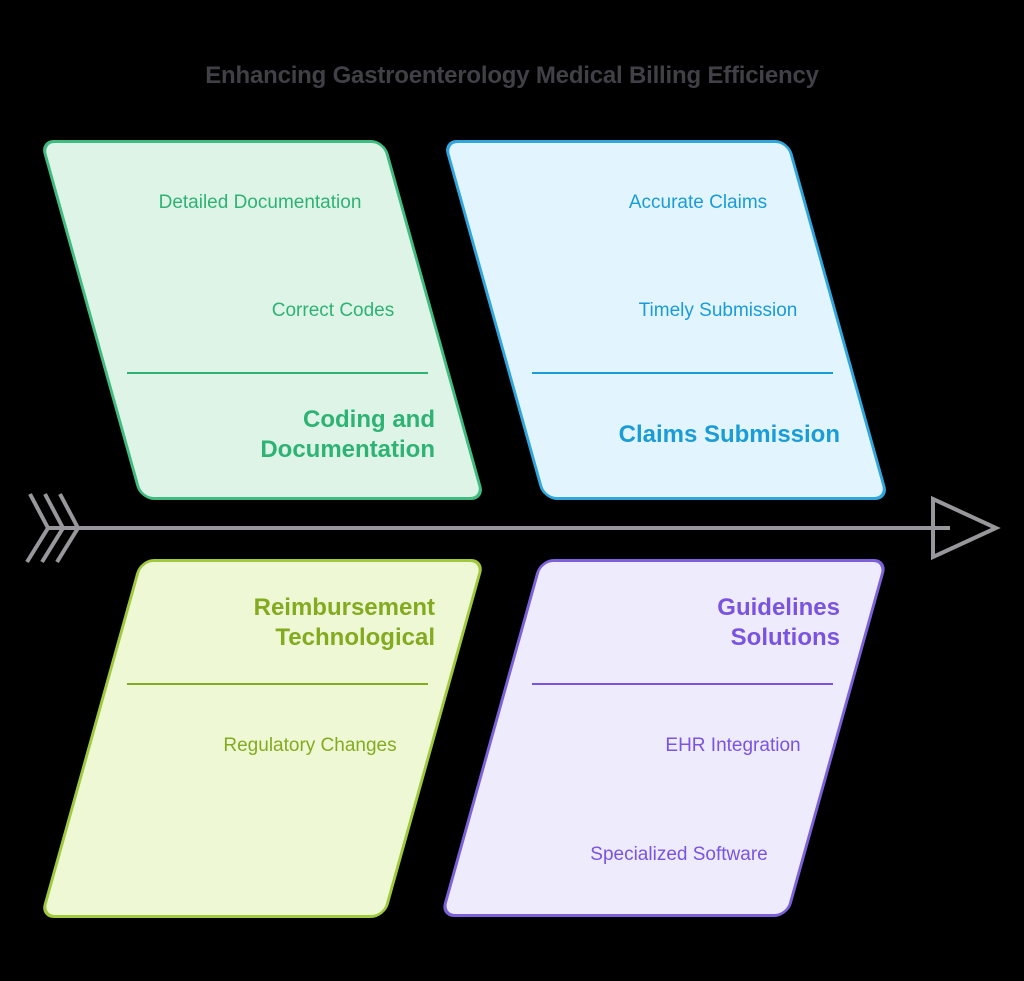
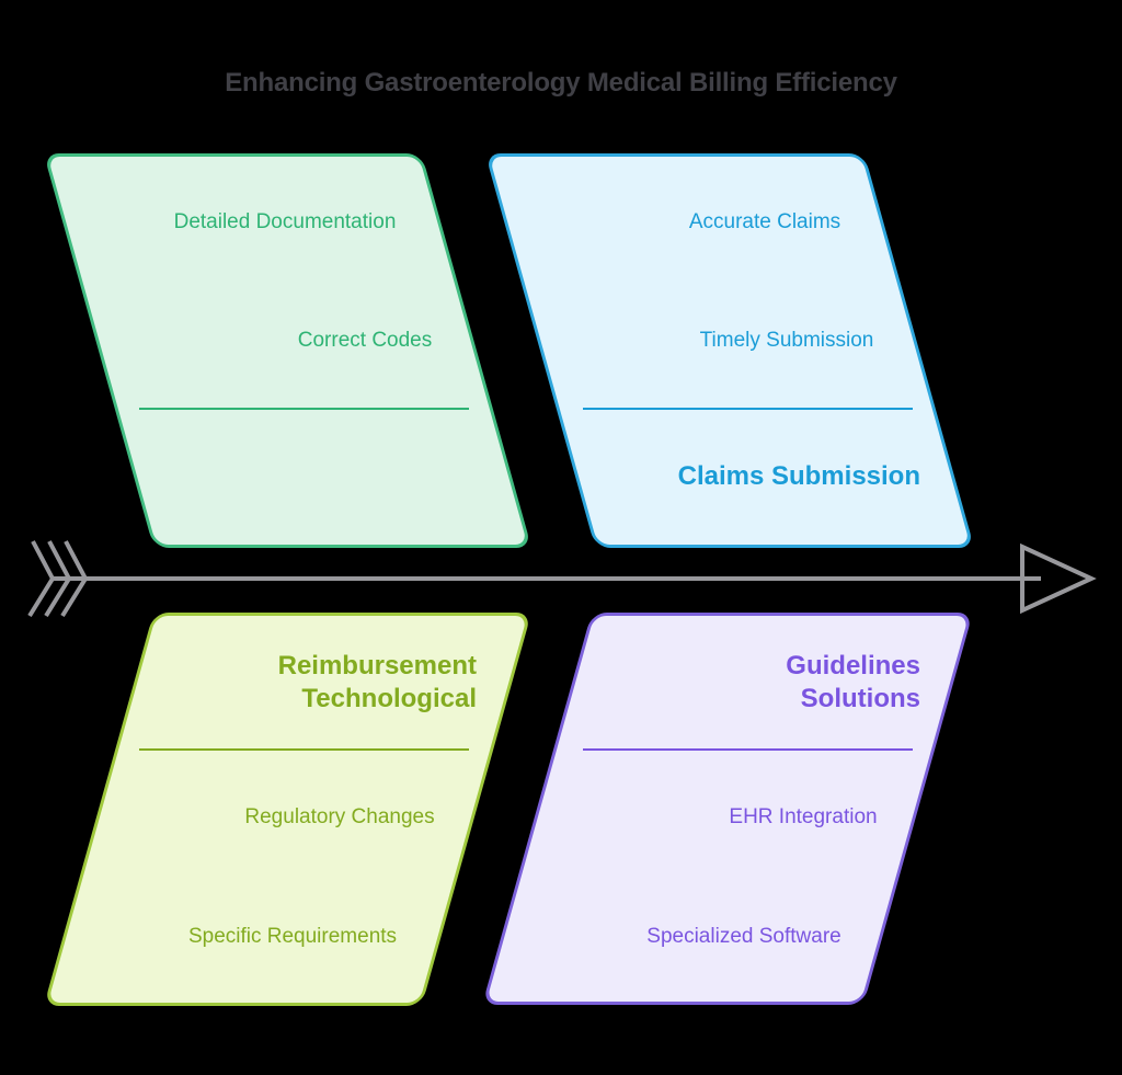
  Enhancing Gastroenterology Medical Billing Efficiency
  Detailed Documentation
  Correct Codes
- Coding and
- Documentation
  Accurate Claims
  Timely Submission
  Claims Submission
  Reimbursement
  Technological
  Regulatory Changes
+ Specific Requirements
  Guidelines
  Solutions
  EHR Integration
  Specialized Software
